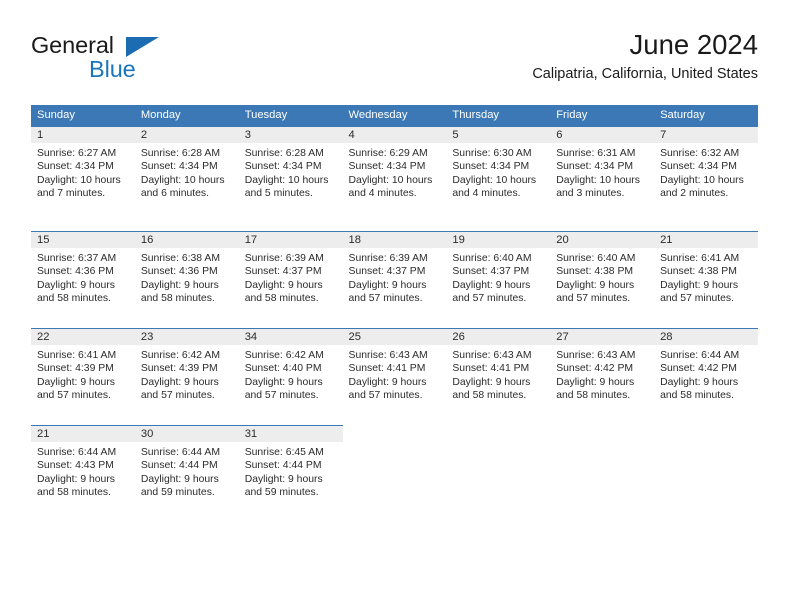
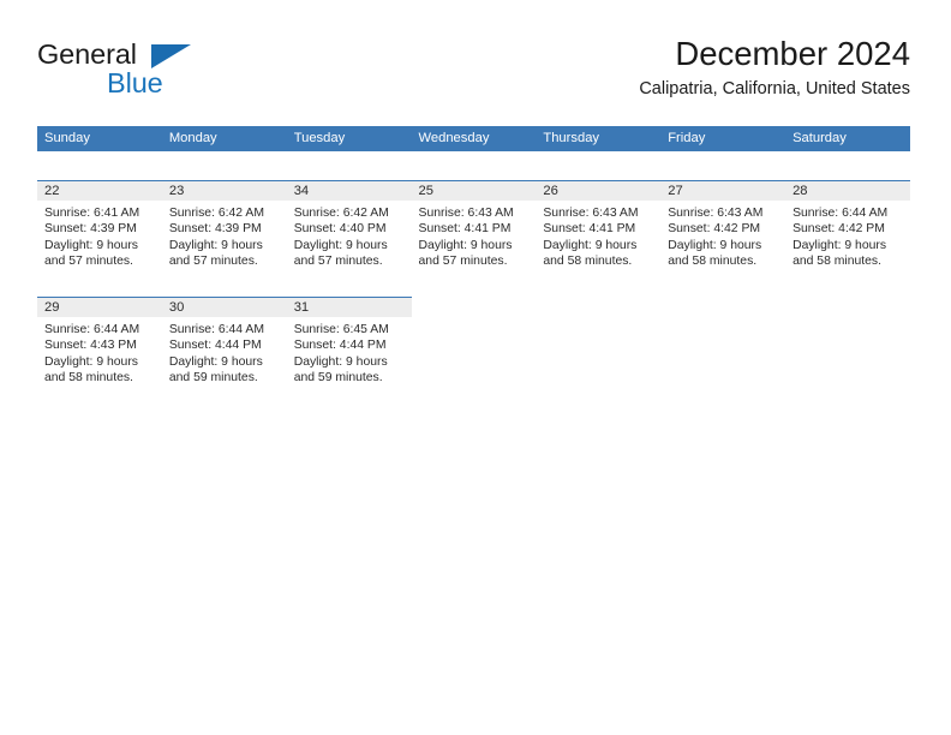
  General
  Blue
- June 2024
+ December 2024
  Calipatria, California, United States
  Sunday	Monday	Tuesday	Wednesday	Thursday	Friday	Saturday
- 1Sunrise: 6:27 AMSunset: 4:34 PMDaylight: 10 hoursand 7 minutes.	2Sunrise: 6:28 AMSunset: 4:34 PMDaylight: 10 hoursand 6 minutes.	3Sunrise: 6:28 AMSunset: 4:34 PMDaylight: 10 hoursand 5 minutes.	4Sunrise: 6:29 AMSunset: 4:34 PMDaylight: 10 hoursand 4 minutes.	5Sunrise: 6:30 AMSunset: 4:34 PMDaylight: 10 hoursand 4 minutes.	6Sunrise: 6:31 AMSunset: 4:34 PMDaylight: 10 hoursand 3 minutes.	7Sunrise: 6:32 AMSunset: 4:34 PMDaylight: 10 hoursand 2 minutes.
- 15Sunrise: 6:37 AMSunset: 4:36 PMDaylight: 9 hoursand 58 minutes.	16Sunrise: 6:38 AMSunset: 4:36 PMDaylight: 9 hoursand 58 minutes.	17Sunrise: 6:39 AMSunset: 4:37 PMDaylight: 9 hoursand 58 minutes.	18Sunrise: 6:39 AMSunset: 4:37 PMDaylight: 9 hoursand 57 minutes.	19Sunrise: 6:40 AMSunset: 4:37 PMDaylight: 9 hoursand 57 minutes.	20Sunrise: 6:40 AMSunset: 4:38 PMDaylight: 9 hoursand 57 minutes.	21Sunrise: 6:41 AMSunset: 4:38 PMDaylight: 9 hoursand 57 minutes.
  22Sunrise: 6:41 AMSunset: 4:39 PMDaylight: 9 hoursand 57 minutes.	23Sunrise: 6:42 AMSunset: 4:39 PMDaylight: 9 hoursand 57 minutes.	34Sunrise: 6:42 AMSunset: 4:40 PMDaylight: 9 hoursand 57 minutes.	25Sunrise: 6:43 AMSunset: 4:41 PMDaylight: 9 hoursand 57 minutes.	26Sunrise: 6:43 AMSunset: 4:41 PMDaylight: 9 hoursand 58 minutes.	27Sunrise: 6:43 AMSunset: 4:42 PMDaylight: 9 hoursand 58 minutes.	28Sunrise: 6:44 AMSunset: 4:42 PMDaylight: 9 hoursand 58 minutes.
- 21Sunrise: 6:44 AMSunset: 4:43 PMDaylight: 9 hoursand 58 minutes.	30Sunrise: 6:44 AMSunset: 4:44 PMDaylight: 9 hoursand 59 minutes.	31Sunrise: 6:45 AMSunset: 4:44 PMDaylight: 9 hoursand 59 minutes.
+ 29Sunrise: 6:44 AMSunset: 4:43 PMDaylight: 9 hoursand 58 minutes.	30Sunrise: 6:44 AMSunset: 4:44 PMDaylight: 9 hoursand 59 minutes.	31Sunrise: 6:45 AMSunset: 4:44 PMDaylight: 9 hoursand 59 minutes.
